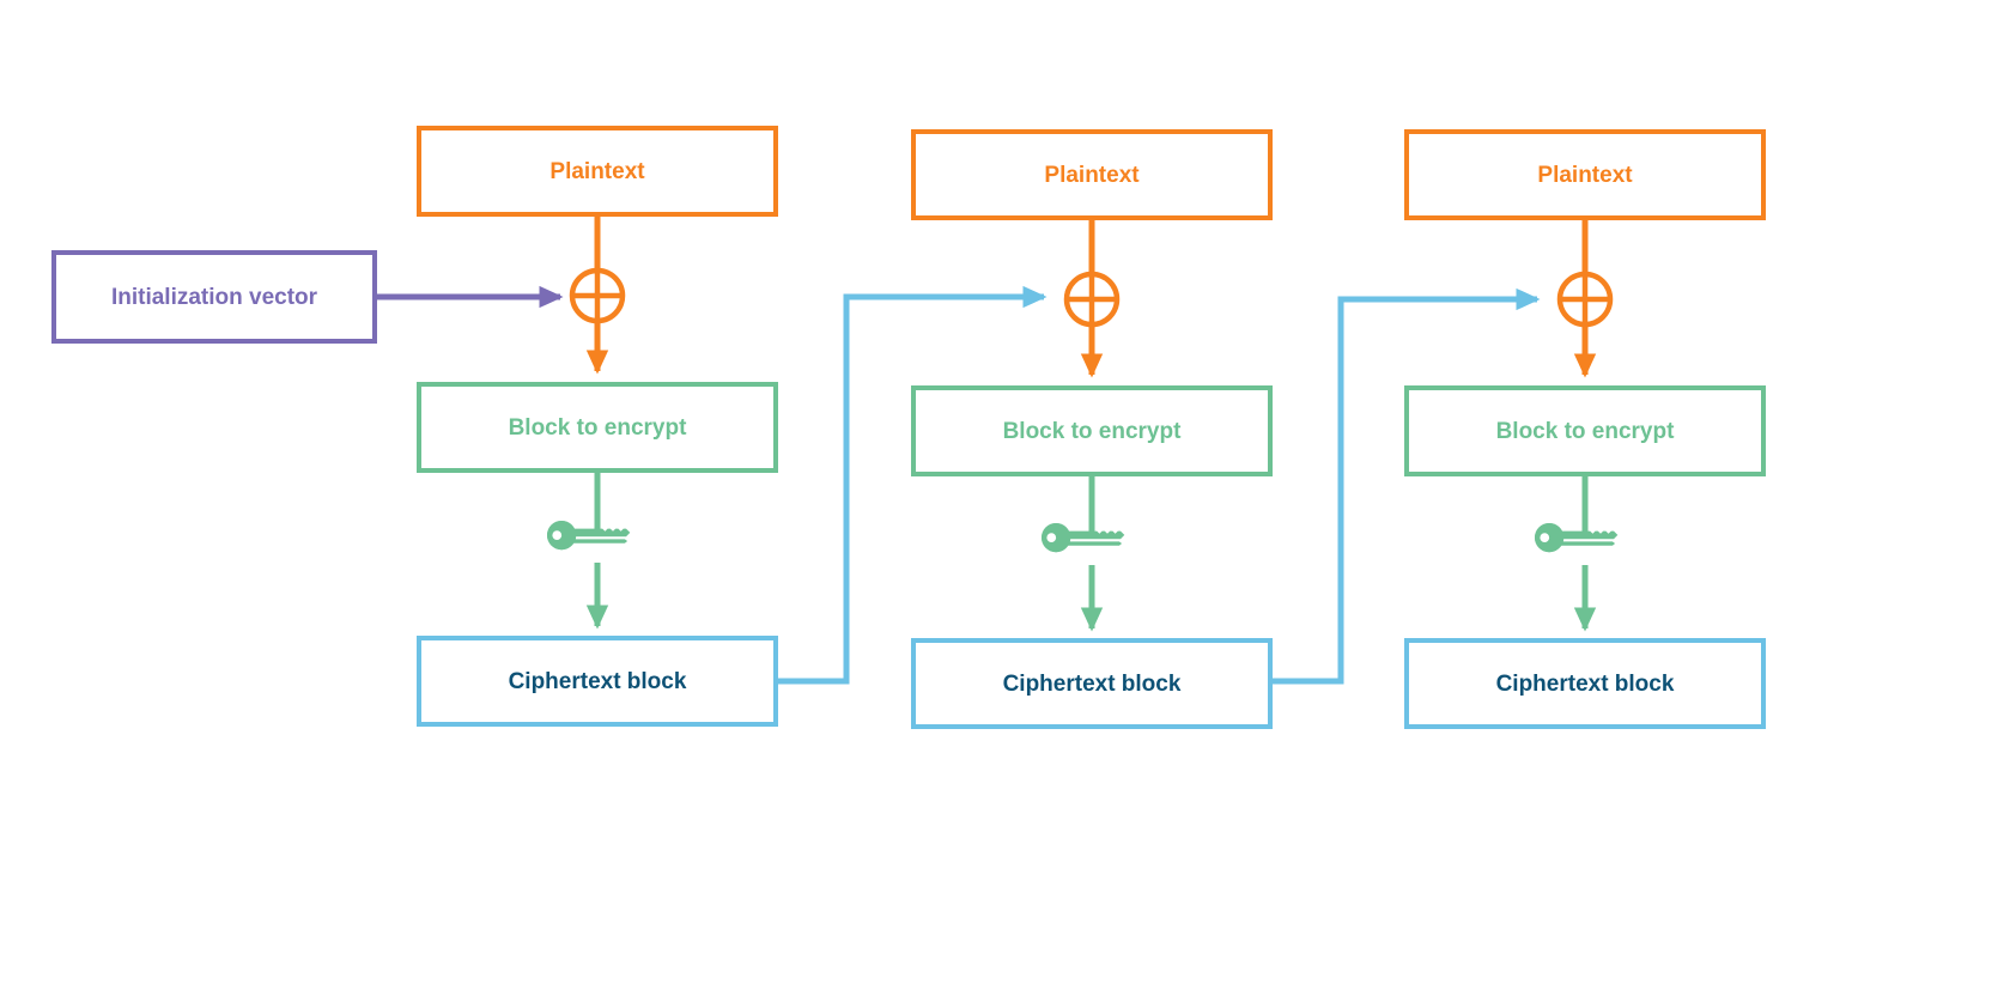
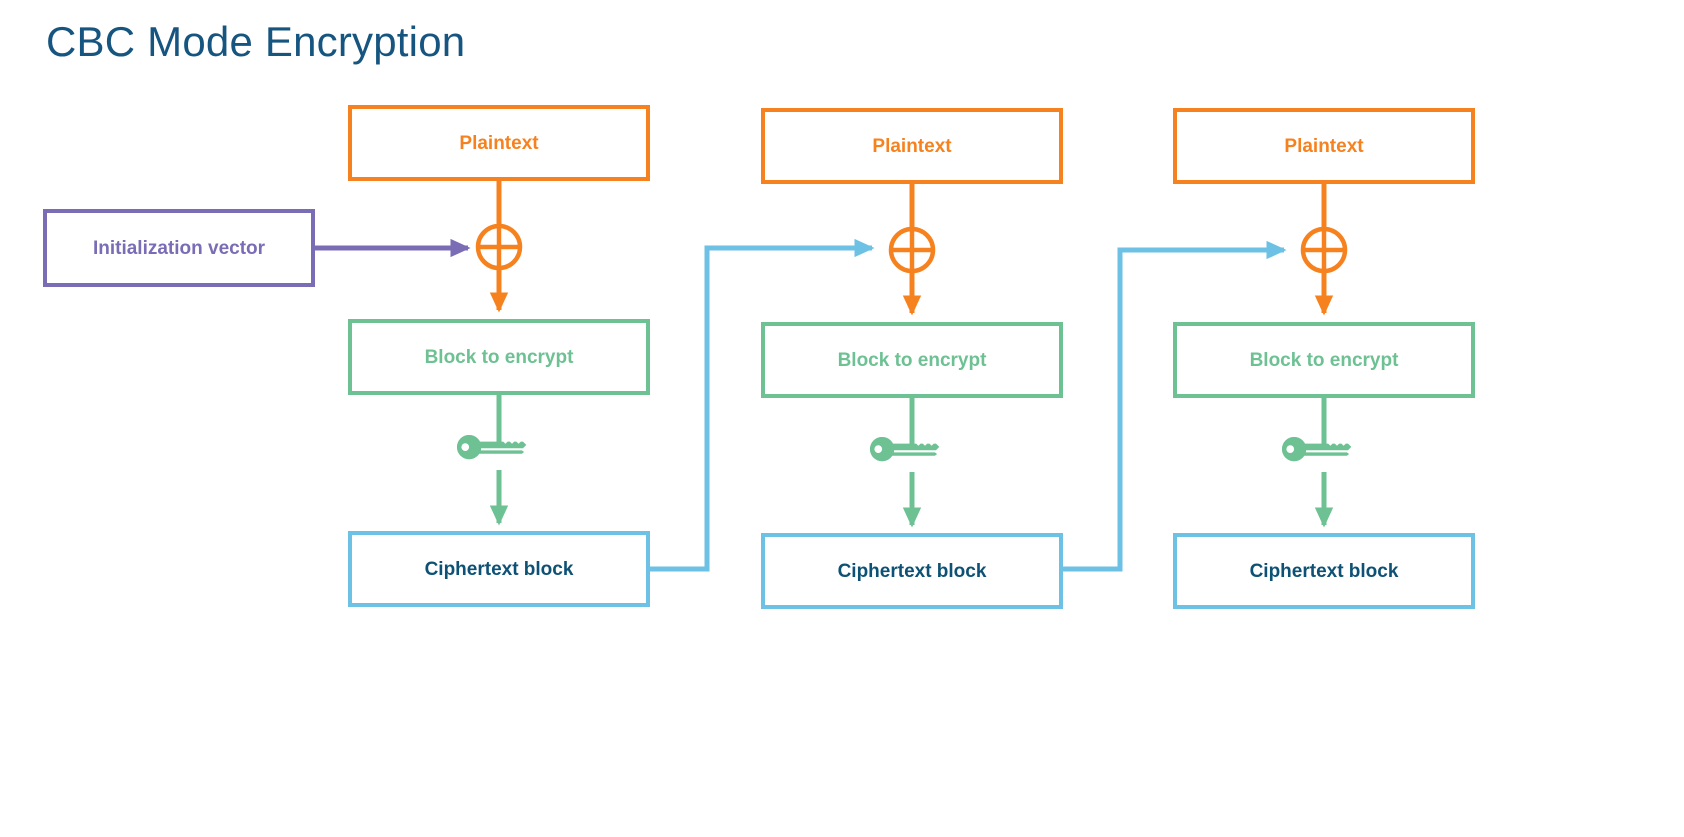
+ CBC Mode Encryption
  Initialization vector
  Plaintext
  Block to encrypt
  Ciphertext block
  Plaintext
  Block to encrypt
  Ciphertext block
  Plaintext
  Block to encrypt
  Ciphertext block
